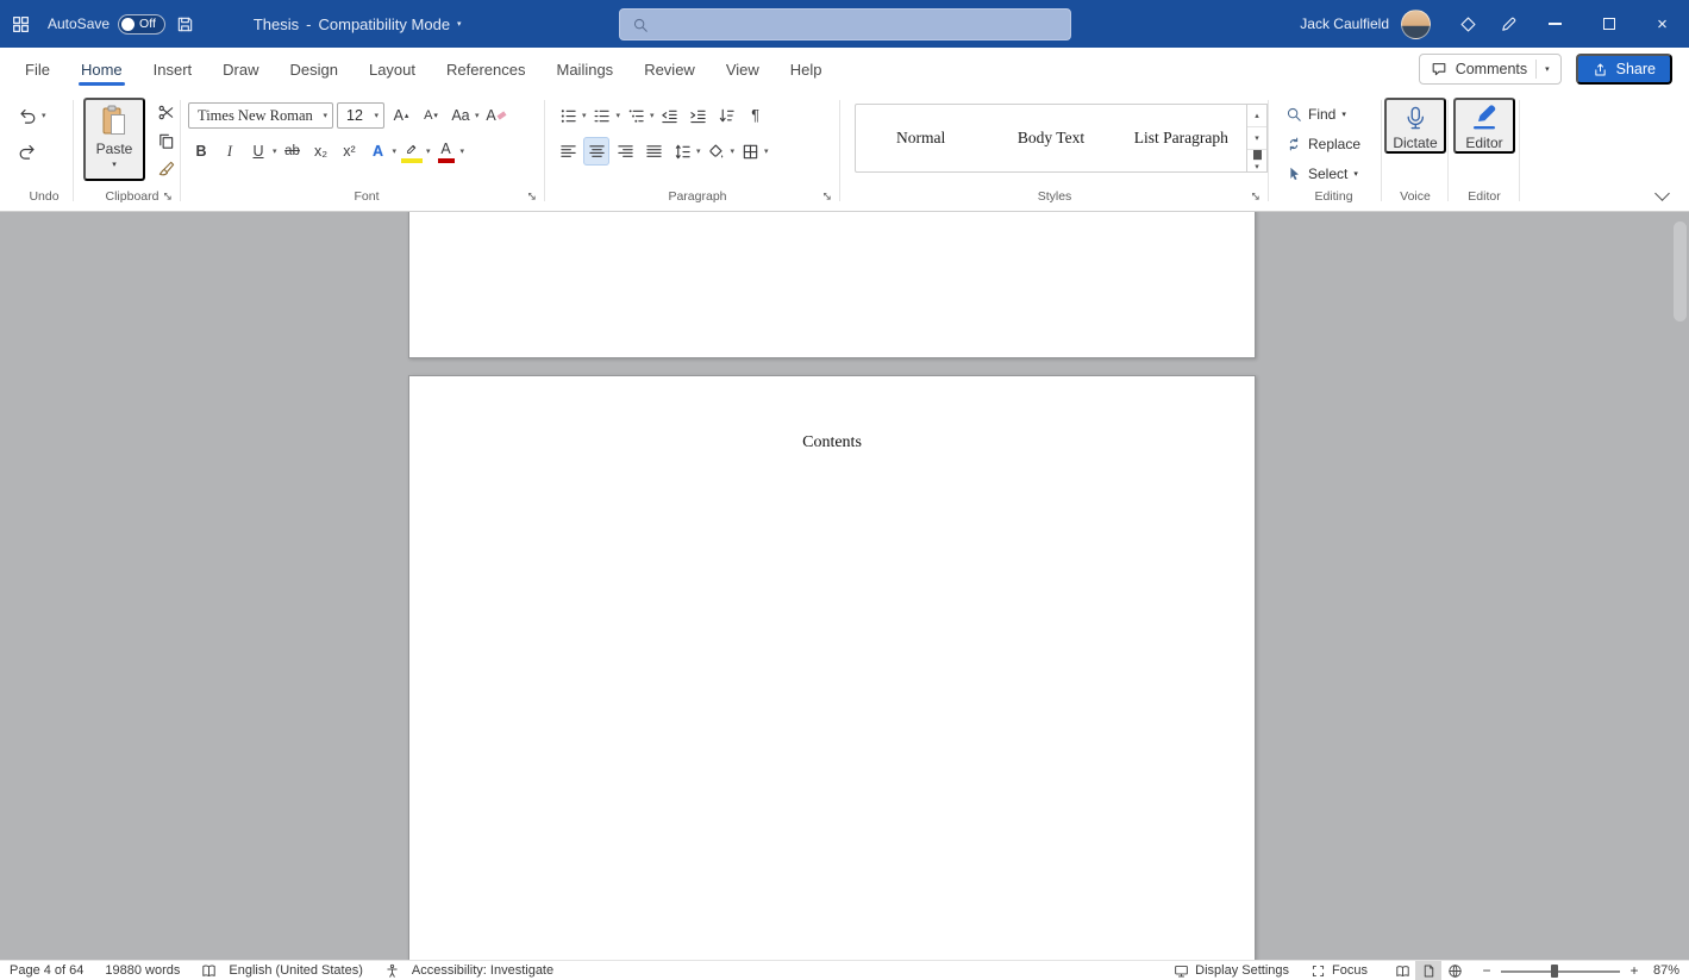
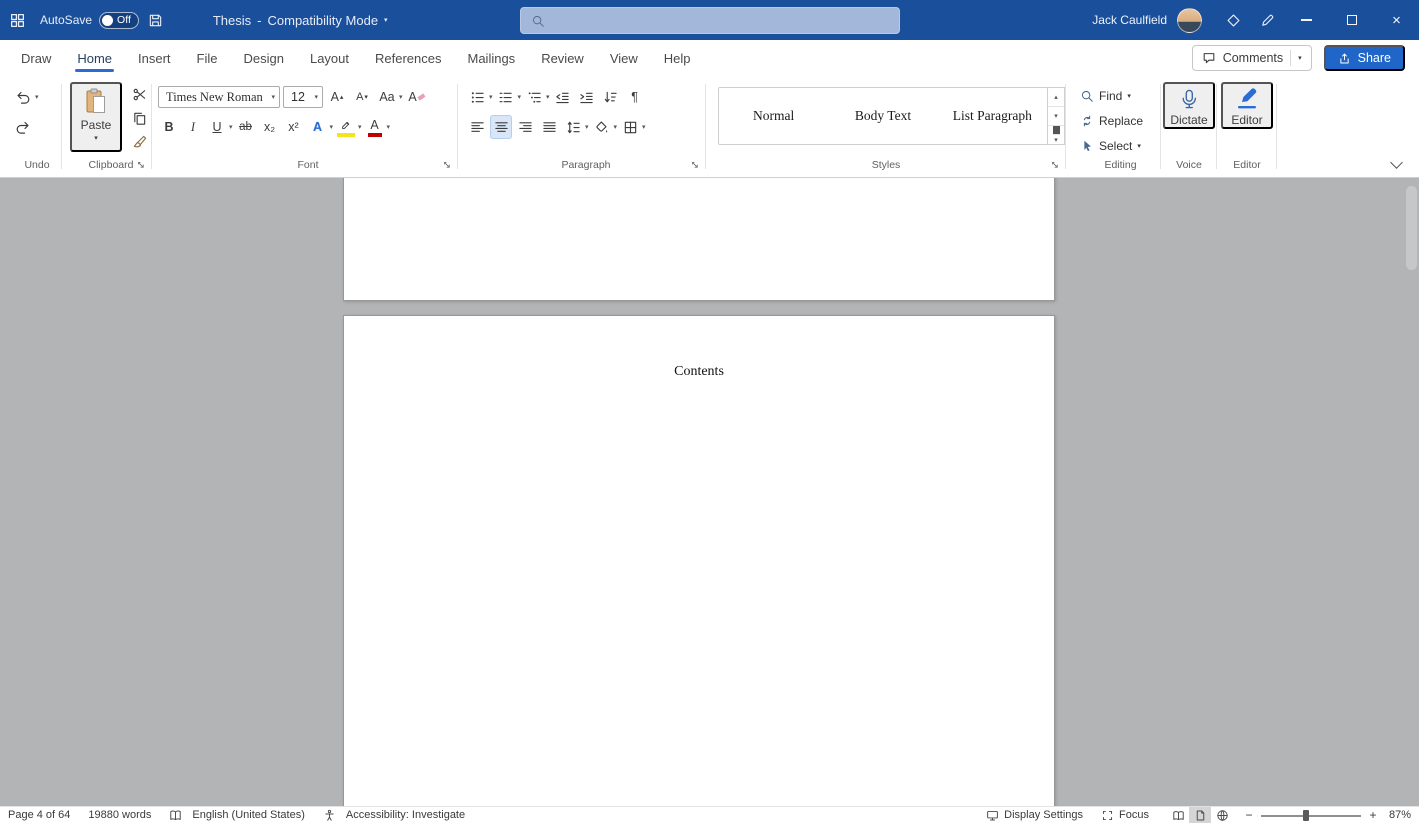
  AutoSave
  Off
  Thesis
  -
  Compatibility Mode
  Jack Caulfield
  ×
- File
+ Draw
  Home
  Insert
- Draw
+ File
  Design
  Layout
  References
  Mailings
  Review
  View
  Help
  Comments
  Share
  Undo
  Paste
  Clipboard
  Times New Roman
  12
  A
  A
  Aa
  A
  B
  I
  U
  ab
  x₂
  x²
  A
  A
  Font
  ¶
  Paragraph
  Normal
  Body Text
  List Paragraph
  Styles
  Find
  Replace
  Select
  Editing
  Dictate
  Voice
  Editor
  Editor
  Contents
  Page 4 of 64
  19880 words
  English (United States)
  Accessibility: Investigate
  Display Settings
  Focus
  −
  +
  87%
